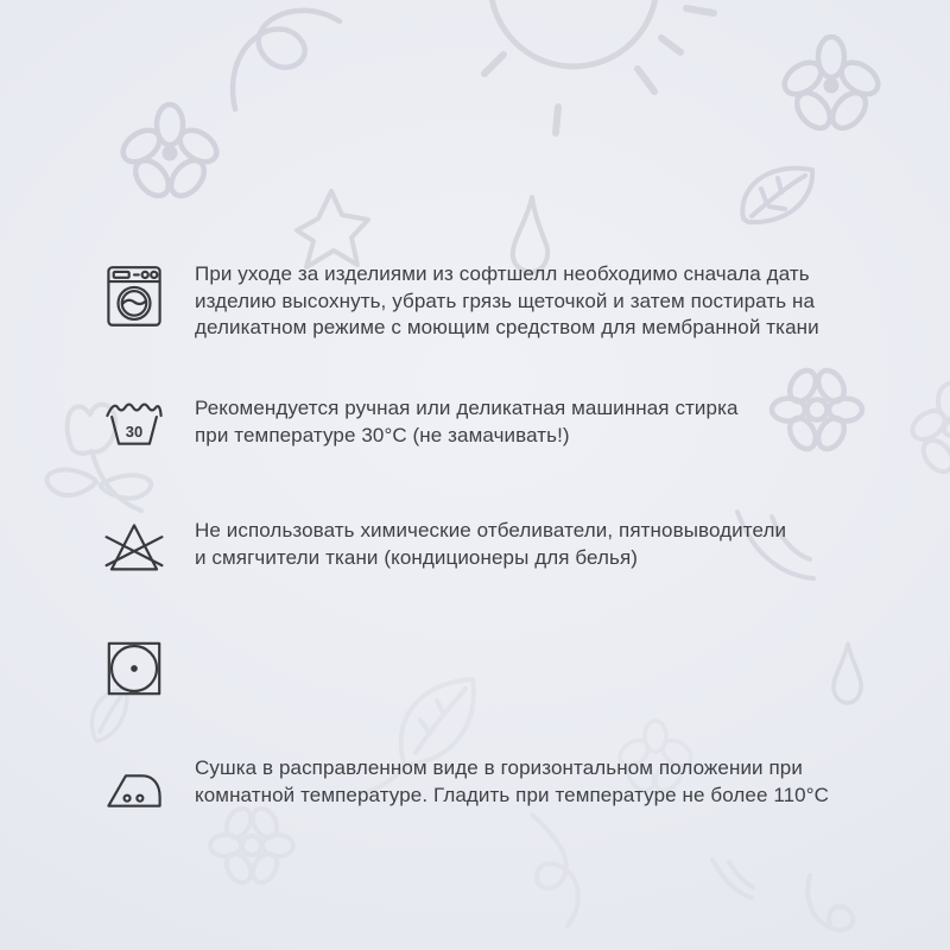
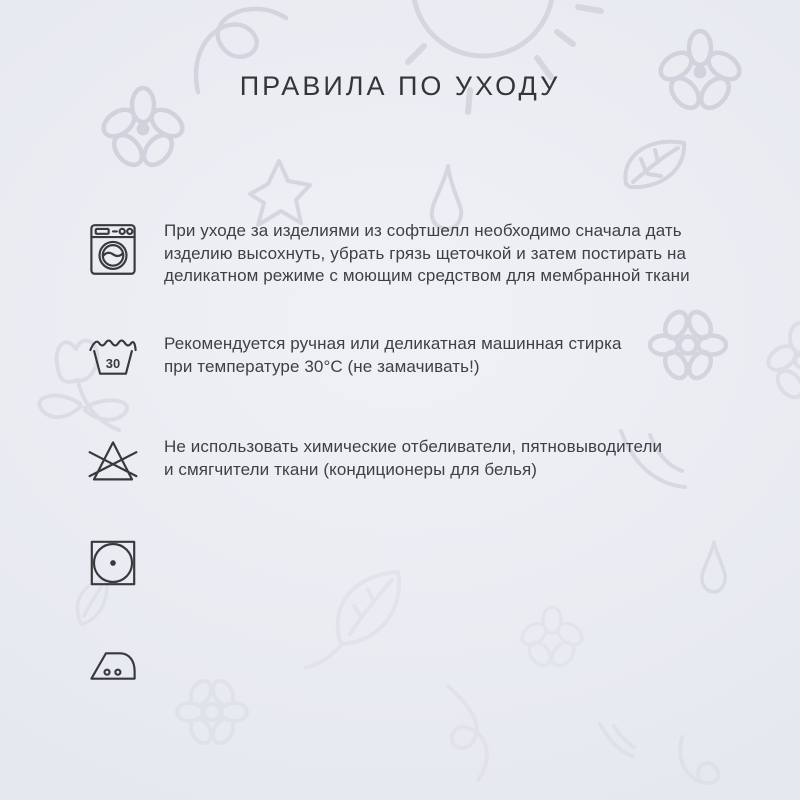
+ ПРАВИЛА ПО УХОДУ
  При уходе за изделиями из софтшелл необходимо сначала дать
  изделию высохнуть, убрать грязь щеточкой и затем постирать на
  деликатном режиме с моющим средством для мембранной ткани
  30
  Рекомендуется ручная или деликатная машинная стирка
  при температуре 30°С (не замачивать!)
  Не использовать химические отбеливатели, пятновыводители
  и смягчители ткани (кондиционеры для белья)
- Сушка в расправленном виде в горизонтальном положении при
- комнатной температуре. Гладить при температуре не более 110°С
